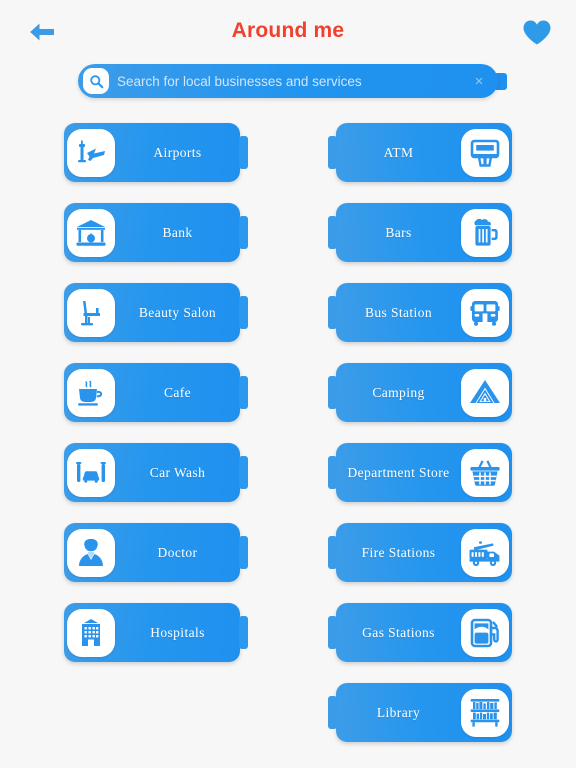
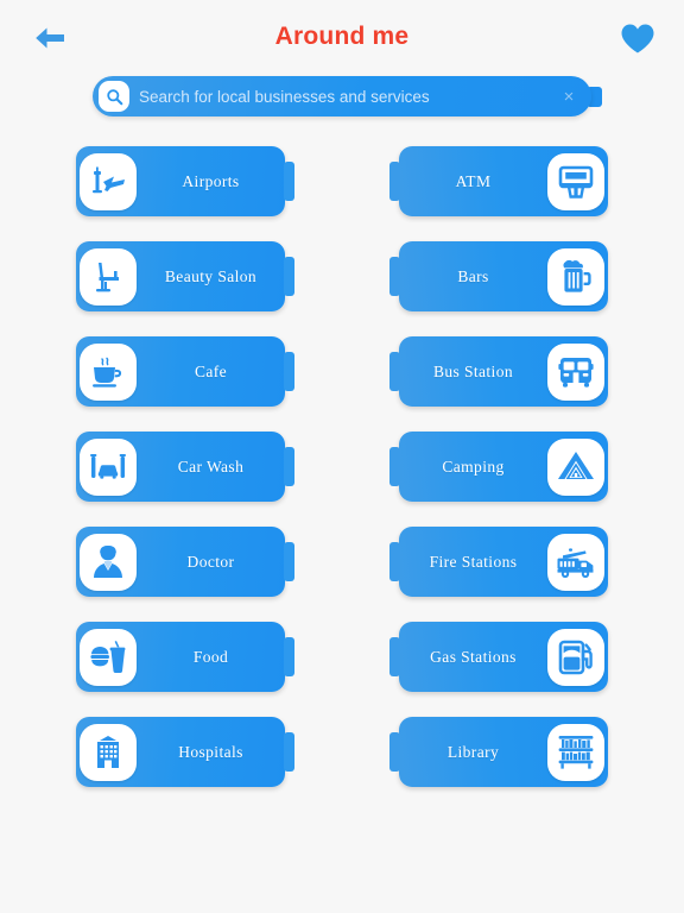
  Around me
  Search for local businesses and services
  ×
  Airports
- Bank
  Beauty Salon
  Cafe
  Car Wash
  Doctor
+ Food
  Hospitals
  ATM
  Bars
  Bus Station
  Camping
- Department Store
  Fire Stations
  Gas Stations
  Library
